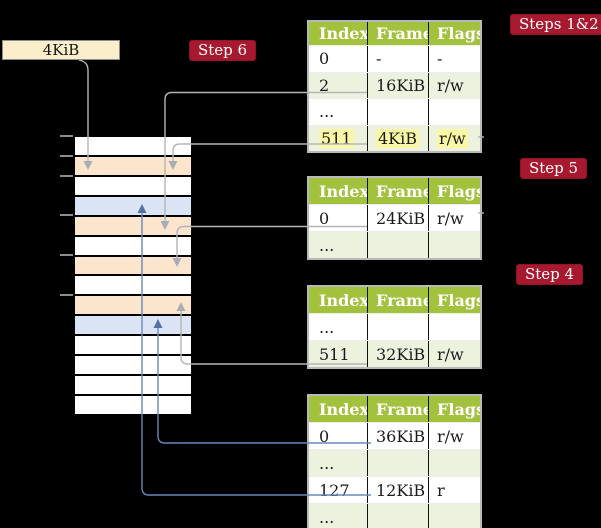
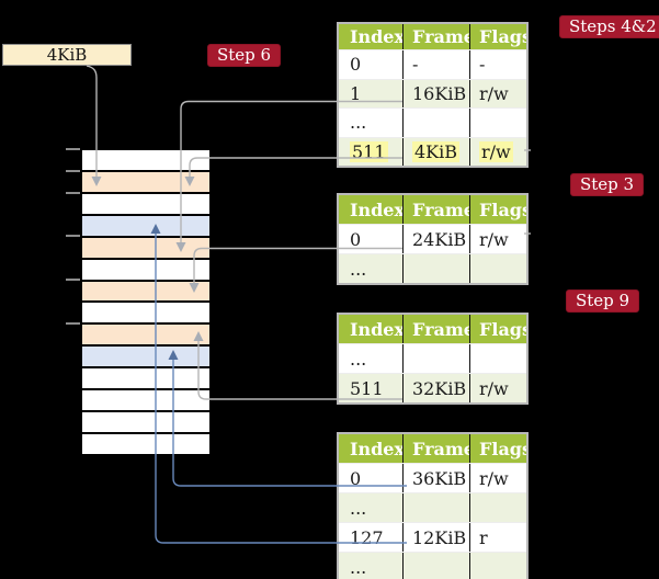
  4KiB
  Step 6
- Steps 1&2
+ Steps 4&2
- Step 5
+ Step 3
- Step 4
+ Step 9
  Index
  Fram
  Flag
  0
  -
  -
- 2
+ 1
  16KiB
  r/w
  ...
  511
  4KiB
  r/w
  Index
  Fram
  Flag
  0
  24KiB
  r/w
  ...
  Index
  Fram
  Flag
  ...
  511
  32KiB
  r/w
  Index
  Fram
  Flag
  0
  36KiB
  r/w
  ...
  127
  12KiB
  r
  ...
